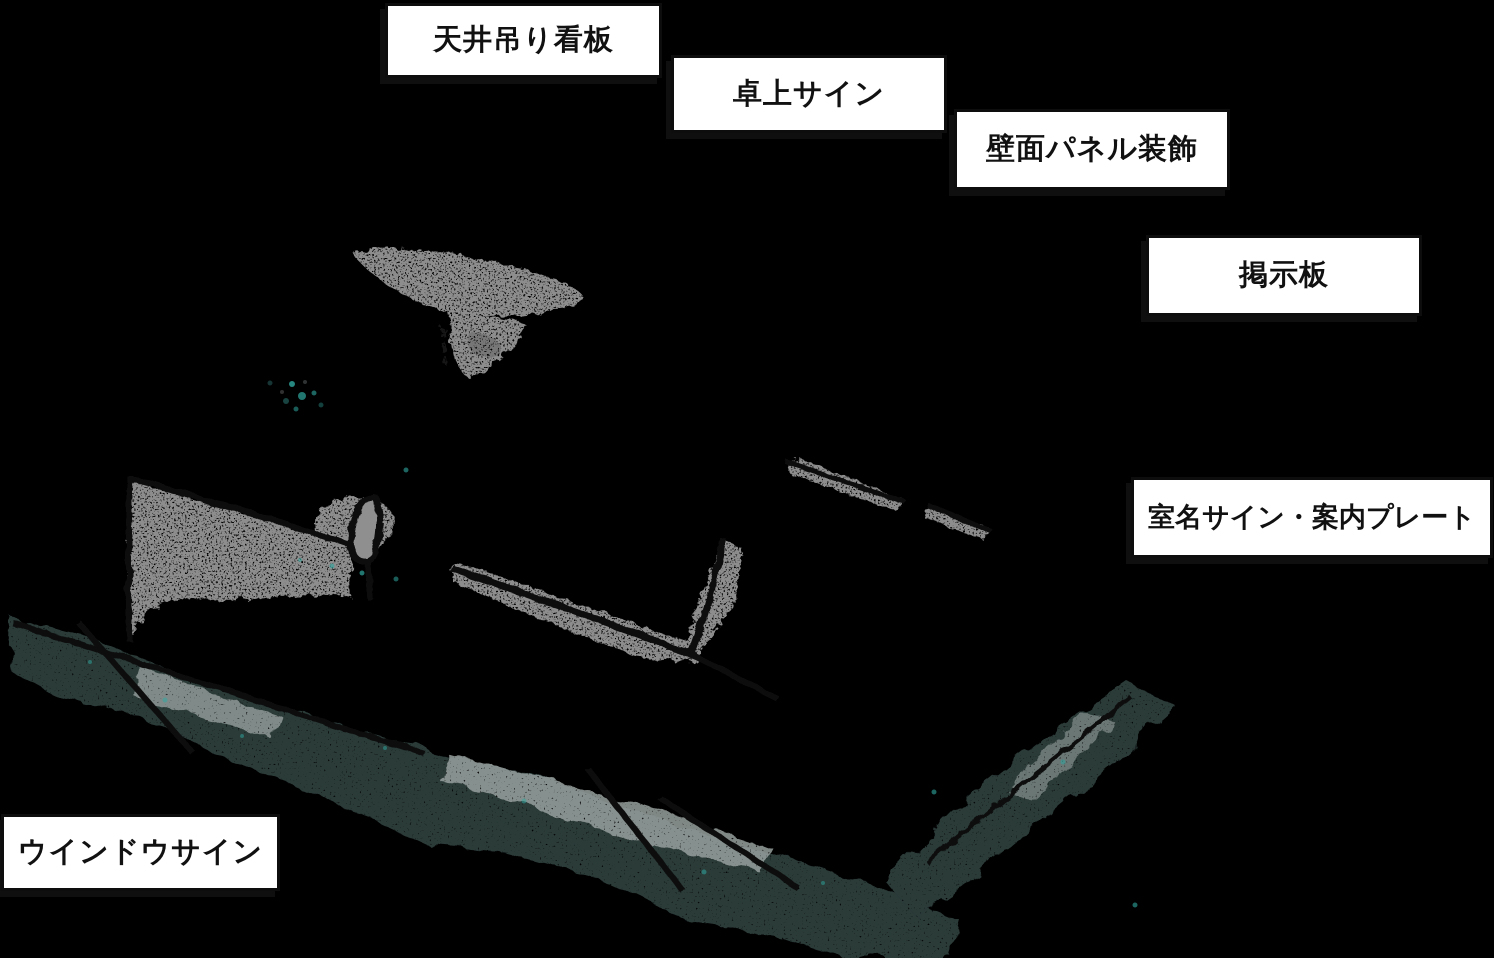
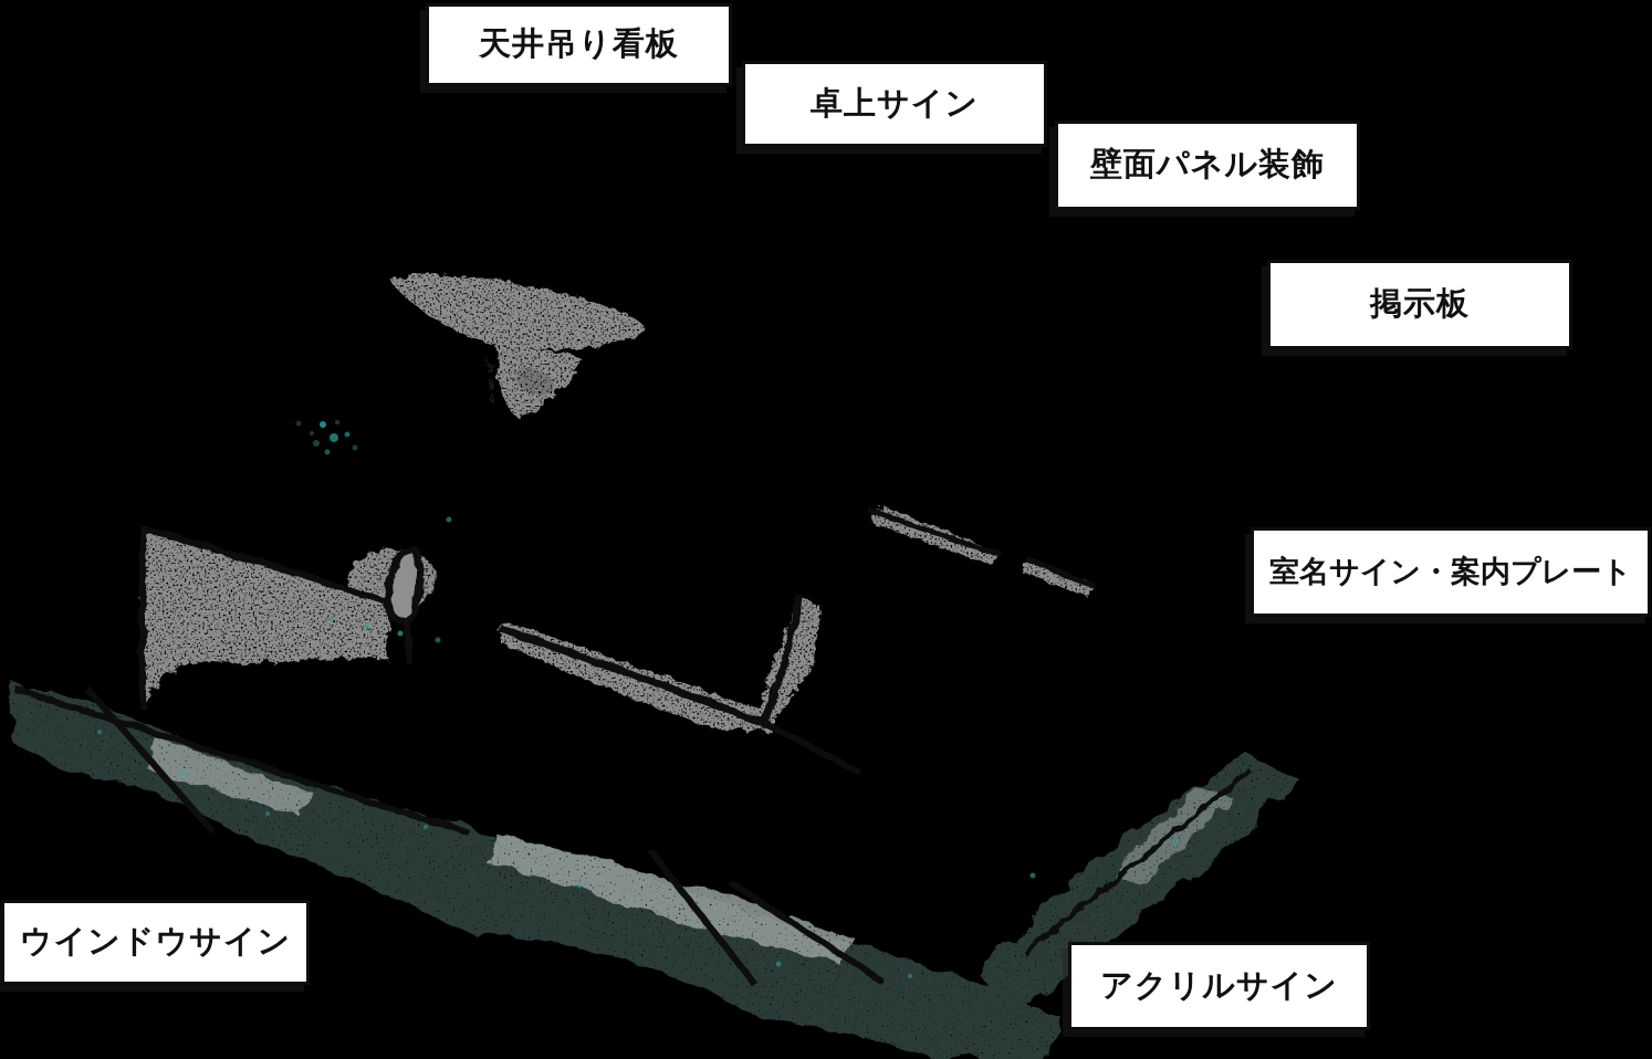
  天井吊り看板
  卓上サイン
  壁面パネル装飾
  掲示板
  室名サイン・案内プレート
  ウインドウサイン
+ アクリルサイン
